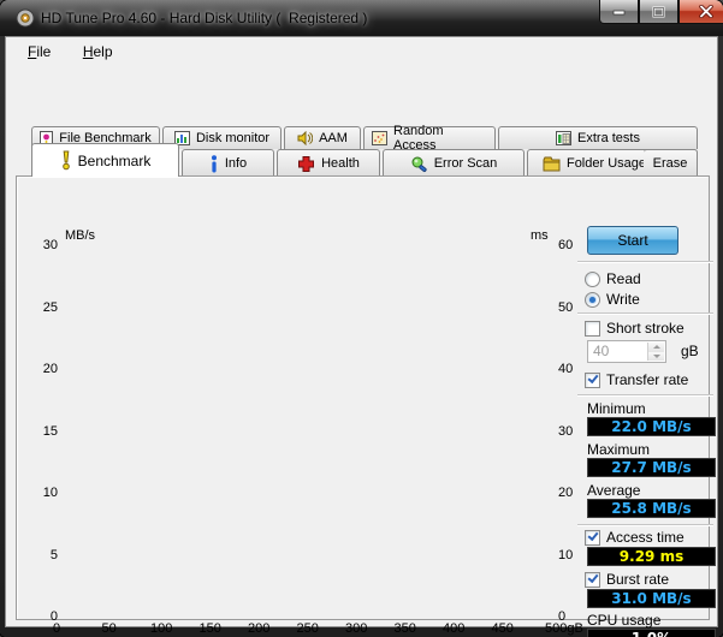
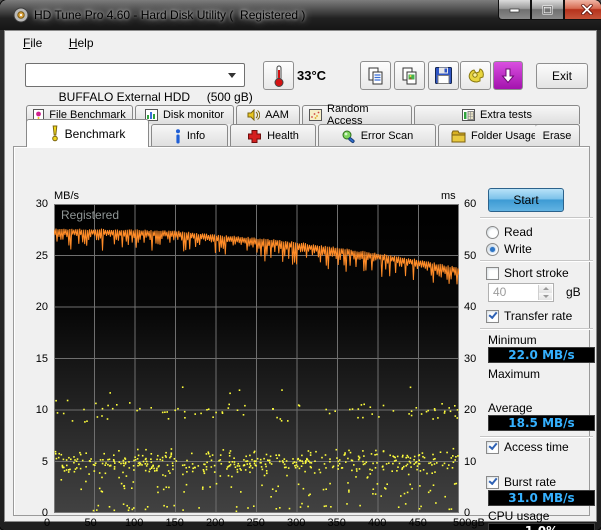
  HD Tune Pro 4.60 - Hard Disk Utility ( Registered )
  File Help
+ BUFFALO External HDD (500 gB)
+ 33°C
+ Exit
  File Benchmark
  Disk monitor
  AAM
  Random Access
  Extra tests
  Benchmark
  Info
  Health
  Error Scan
  Folder Usage
  Erase
  MB/s
  ms
+ Registered
  Start
  Read
  Write
  Short stroke
  40
  gB
  Transfer rate
  Minimum
  22.0 MB/s
  Maximum
- 27.7 MB/s
  Average
- 25.8 MB/s
+ 18.5 MB/s
  Access time
- 9.29 ms
  Burst rate
  31.0 MB/s
  CPU usage
  0
  5
  10
  15
  20
  25
  30
  0
  10
  20
  30
  40
  50
  60
  0
  50
  100
  150
  200
  250
  300
  350
  400
  450
  500gB
